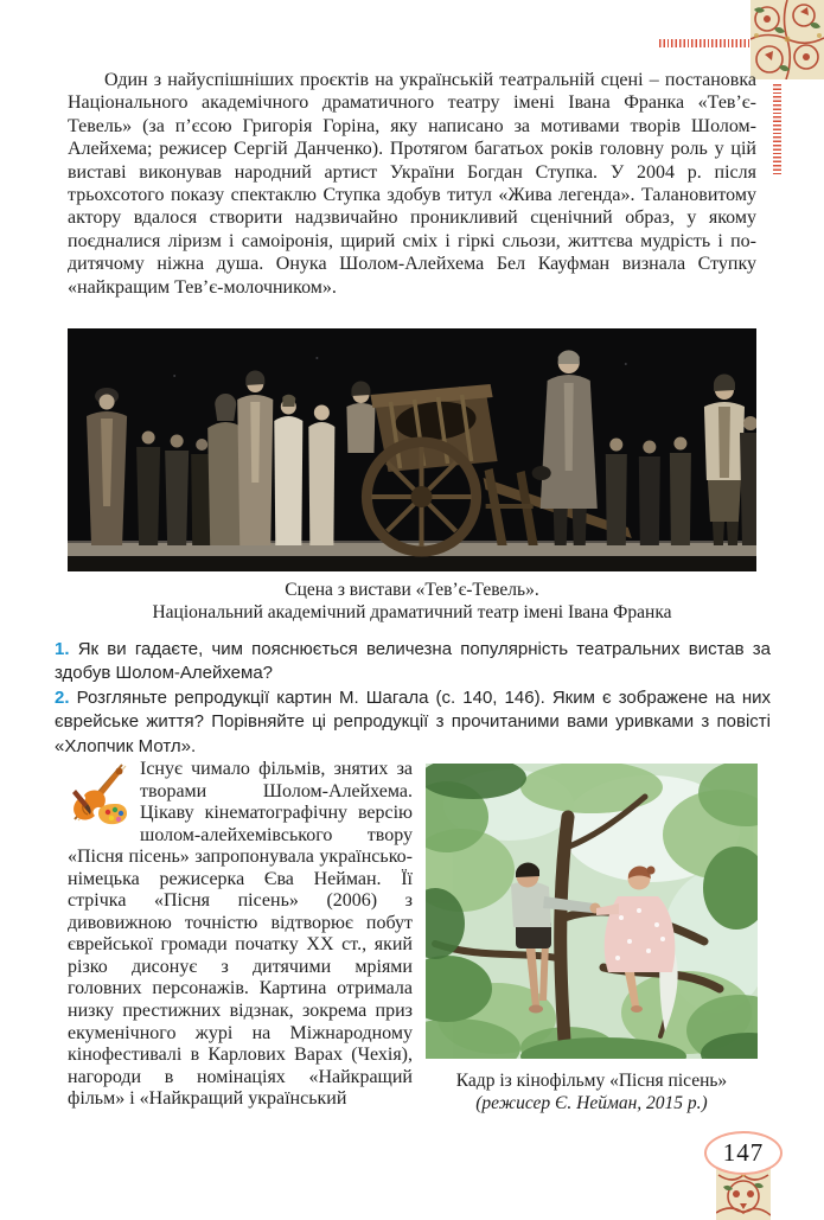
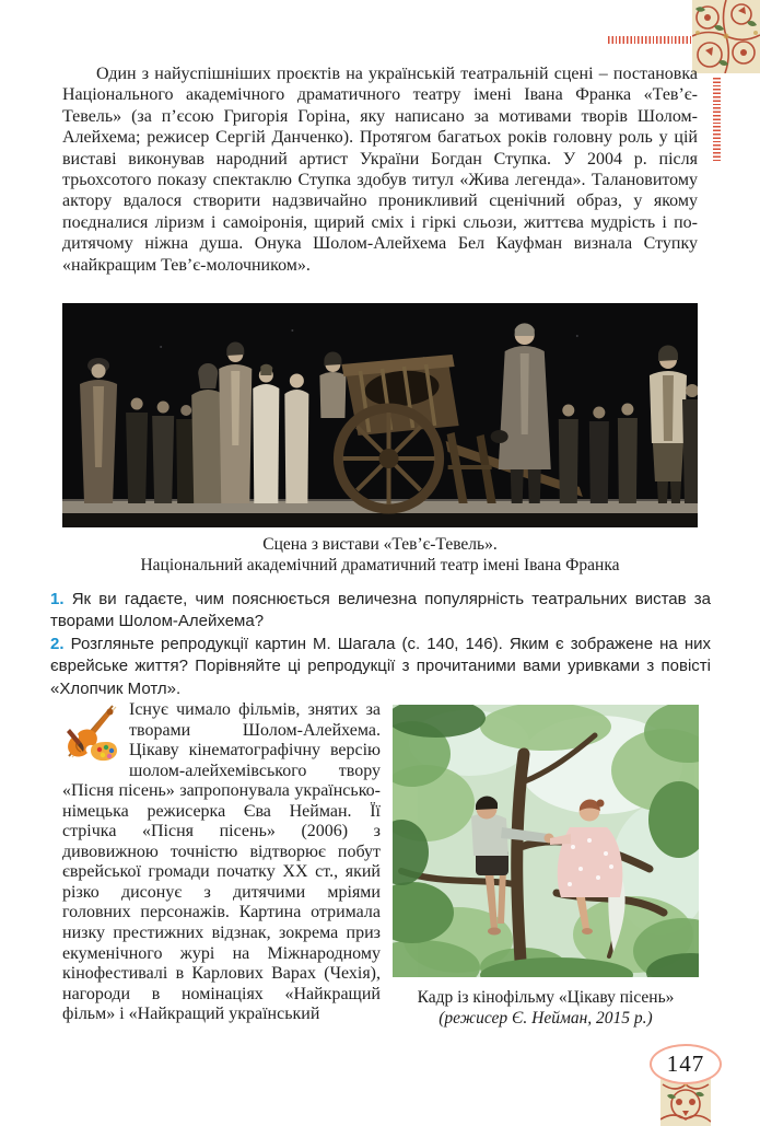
  Один з найуспішніших проєктів на українській театральній сцені – постановка Національного академічного драматичного театру імені Івана Франка «Тев’є-Тевель» (за п’єсою Григорія Горіна, яку написано за мотивами творів Шолом-Алейхема; режисер Сергій Данченко). Протягом багатьох років головну роль у цій виставі виконував народний артист України Богдан Ступка. У 2004 р. після трьохсотого показу спектаклю Ступка здобув титул «Жива легенда». Талановитому актору вдалося створити надзвичайно проникливий сценічний образ, у якому поєдналися ліризм і самоіронія, щирий сміх і гіркі сльози, життєва мудрість і по-дитячому ніжна душа. Онука Шолом-Алейхема Бел Кауфман визнала Ступку «найкращим Тев’є-молочником».
  Сцена з вистави «Тев’є-Тевель».
  Національний академічний драматичний театр імені Івана Франка
- 1. Як ви гадаєте, чим пояснюється величезна популярність театральних вистав за здобув Шолом-Алейхема?
+ 1. Як ви гадаєте, чим пояснюється величезна популярність театральних вистав за творами Шолом-Алейхема?
  2. Розгляньте репродукції картин М. Шагала (с. 140, 146). Яким є зображене на них єврейське життя? Порівняйте ці репродукції з прочитаними вами уривками з повісті «Хлопчик Мотл».
  Існує чимало фільмів, знятих за творами Шолом-Алейхема. Цікаву кінематографічну версію шолом-алейхемівського твору «Пісня пісень» запропонувала українсько-німецька режисерка Єва Нейман. Її стрічка «Пісня пісень» (2006) з дивовижною точністю відтворює побут єврейської громади початку ХХ ст., який різко дисонує з дитячими мріями головних персонажів. Картина отримала низку престижних відзнак, зокрема приз екуменічного журі на Міжнародному кінофестивалі в Карлових Варах (Чехія), нагороди в номінаціях «Найкращий фільм» і «Найкращий український
- Кадр із кінофільму «Пісня пісень»
+ Кадр із кінофільму «Цікаву пісень»
  (режисер Є. Нейман, 2015 р.)
  147
